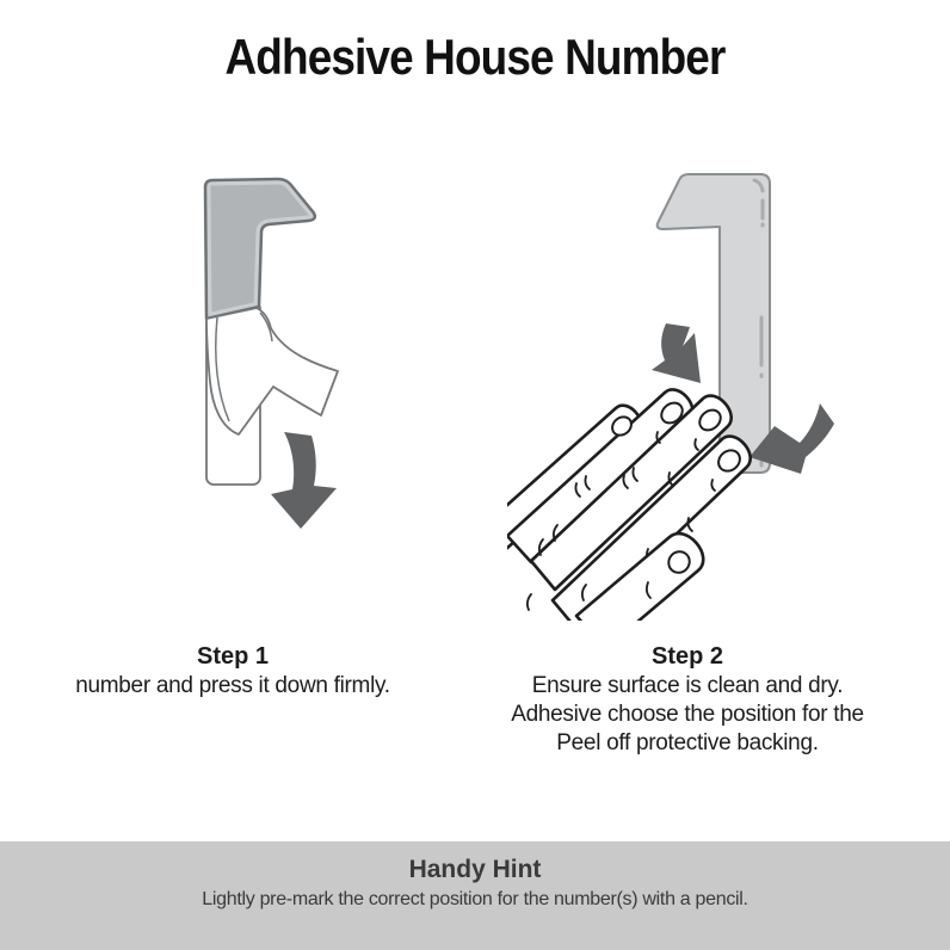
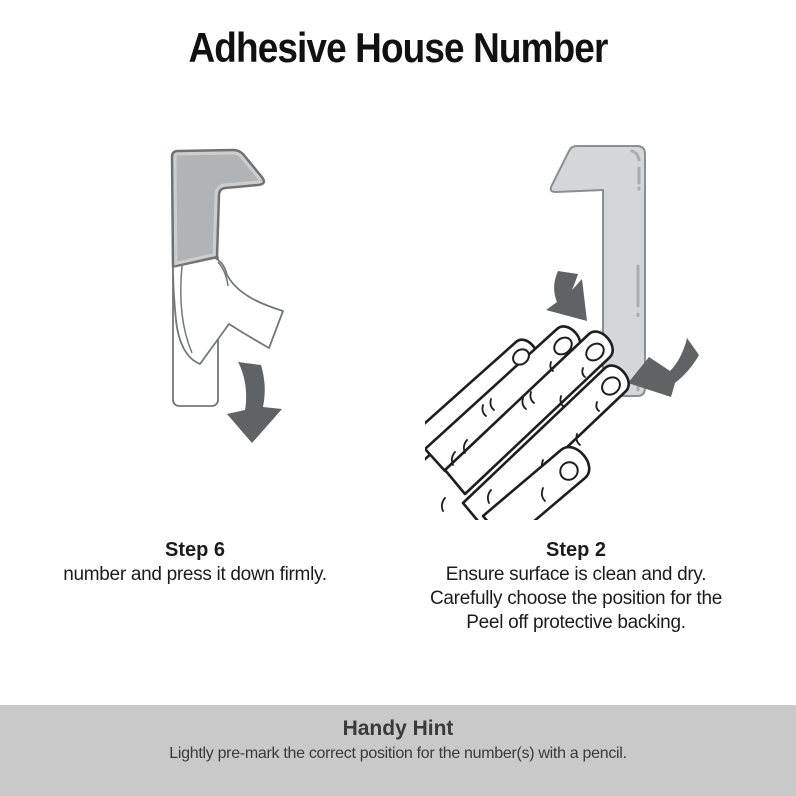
  Adhesive House Number
- Step 1
+ Step 6
  number and press it down firmly.
  Step 2
  Ensure surface is clean and dry.
- Adhesive choose the position for the
+ Carefully choose the position for the
  Peel off protective backing.
  Handy Hint
  Lightly pre-mark the correct position for the number(s) with a pencil.
